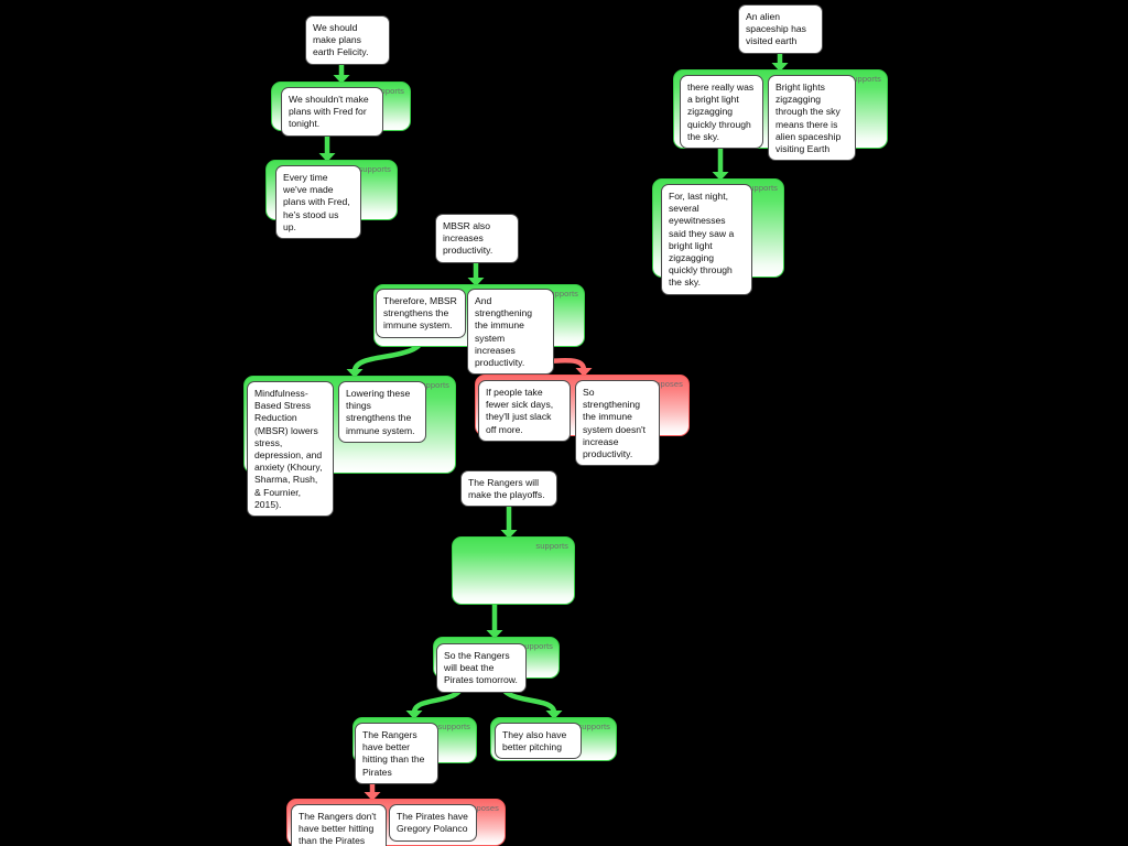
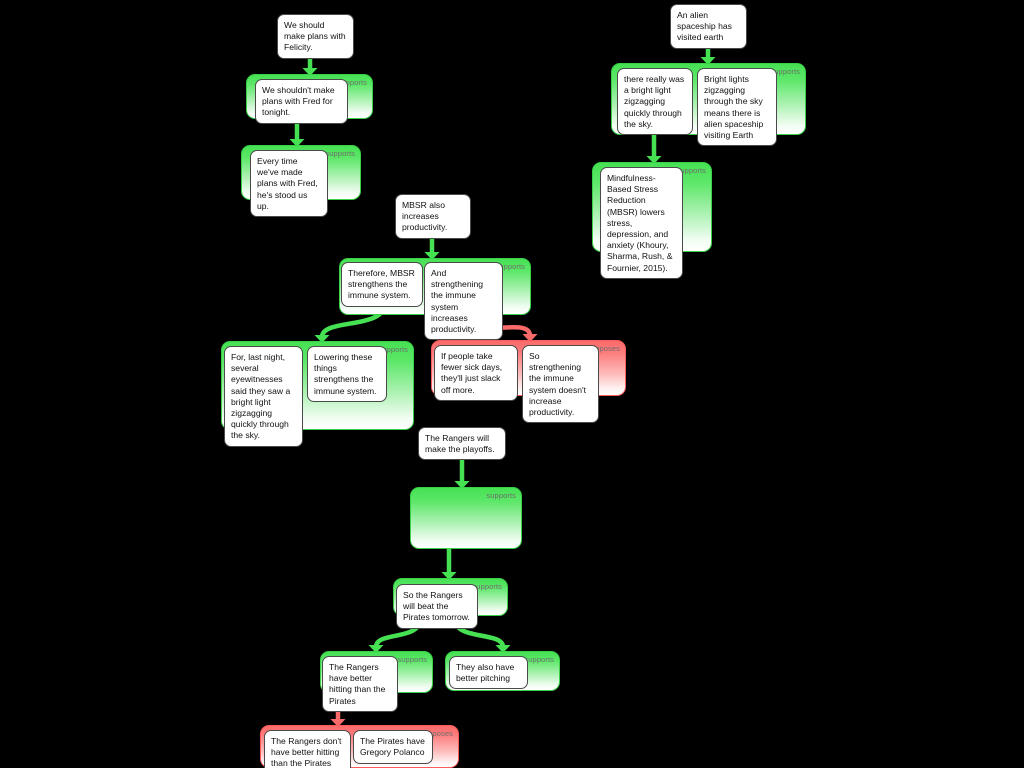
  pports
  upports
  pports
  pports
  pports
  pports
  poses
  supports
  upports
  supports
  upports
  poses
- We should make plans earth Felicity.
+ We should make plans with Felicity.
  We shouldn't make plans with Fred for tonight.
  Every time we've made plans with Fred, he's stood us up.
  An alien spaceship has visited earth
  there really was a bright light zigzagging quickly through the sky.
  Bright lights zigzagging through the sky means there is alien spaceship visiting Earth
- For, last night, several eyewitnesses said they saw a bright light zigzagging quickly through the sky.
+ Mindfulness-Based Stress Reduction (MBSR) lowers stress, depression, and anxiety (Khoury, Sharma, Rush, & Fournier, 2015).
  MBSR also increases productivity.
  Therefore, MBSR strengthens the immune system.
  And strengthening the immune system increases productivity.
- Mindfulness-Based Stress Reduction (MBSR) lowers stress, depression, and anxiety (Khoury, Sharma, Rush, & Fournier, 2015).
+ For, last night, several eyewitnesses said they saw a bright light zigzagging quickly through the sky.
  Lowering these things strengthens the immune system.
  If people take fewer sick days, they'll just slack off more.
  So strengthening the immune system doesn't increase productivity.
  The Rangers will make the playoffs.
  So the Rangers will beat the Pirates tomorrow.
  The Rangers have better hitting than the Pirates
  They also have better pitching
  The Rangers don't have better hitting than the Pirates
  The Pirates have Gregory Polanco
